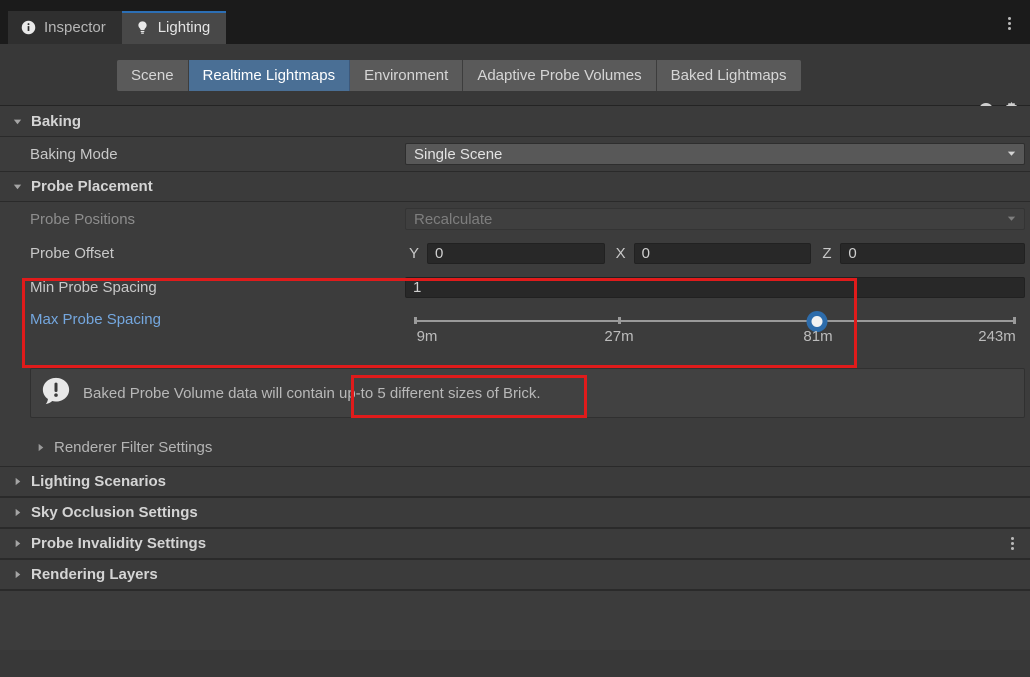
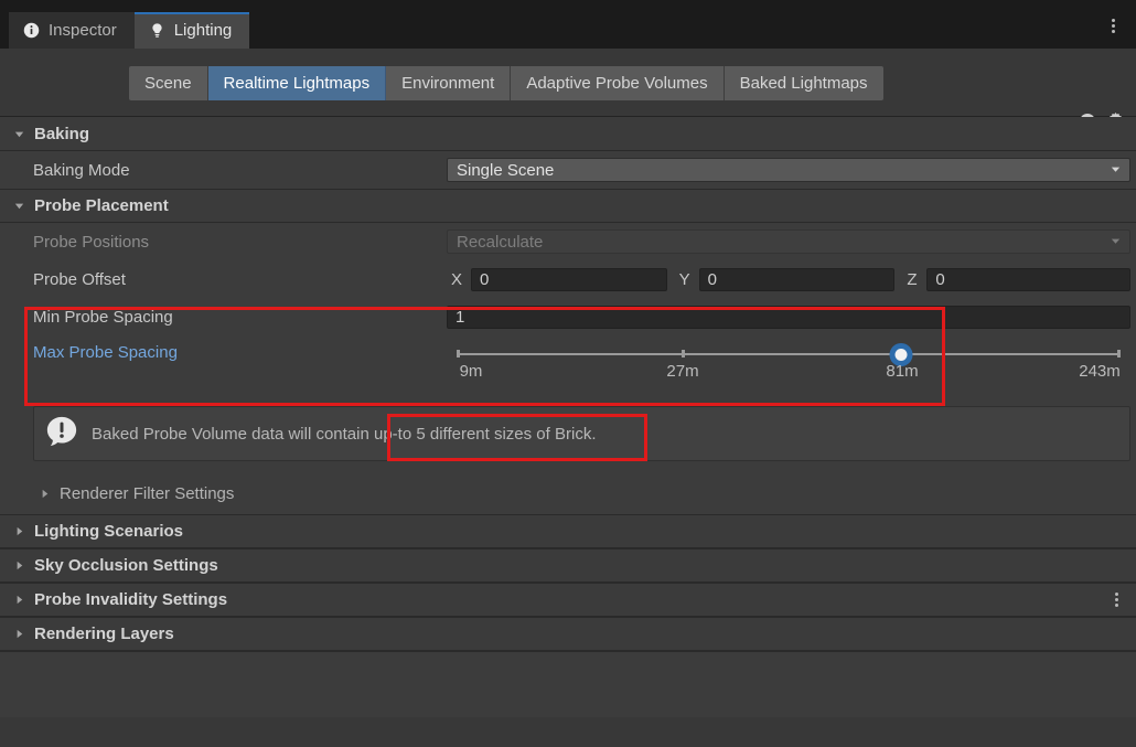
  Inspector
  Lighting
  Scene
  Realtime Lightmaps
  Environment
  Adaptive Probe Volumes
  Baked Lightmaps
  Baking
  Baking Mode
  Single Scene
  Probe Placement
  Probe Positions
  Recalculate
  Probe Offset
- Y
+ X
  0
- X
+ Y
  0
  Z
  0
  Min Probe Spacing
  1
  Max Probe Spacing
  9m
  27m
  81m
  243m
  Baked Probe Volume data will contain up-to 5 different sizes of Brick.
  Renderer Filter Settings
  Lighting Scenarios
  Sky Occlusion Settings
  Probe Invalidity Settings
  Rendering Layers
